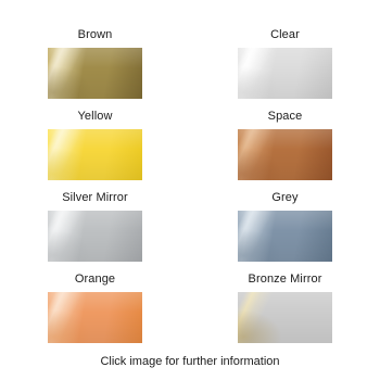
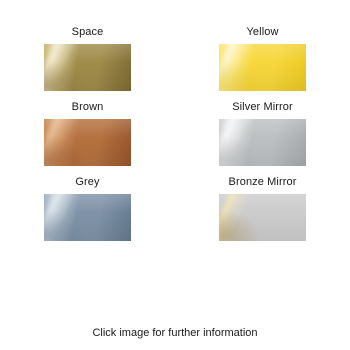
- Brown
+ Space
- Clear
  Yellow
- Space
+ Brown
  Silver Mirror
  Grey
- Orange
  Bronze Mirror
  Click image for further information
